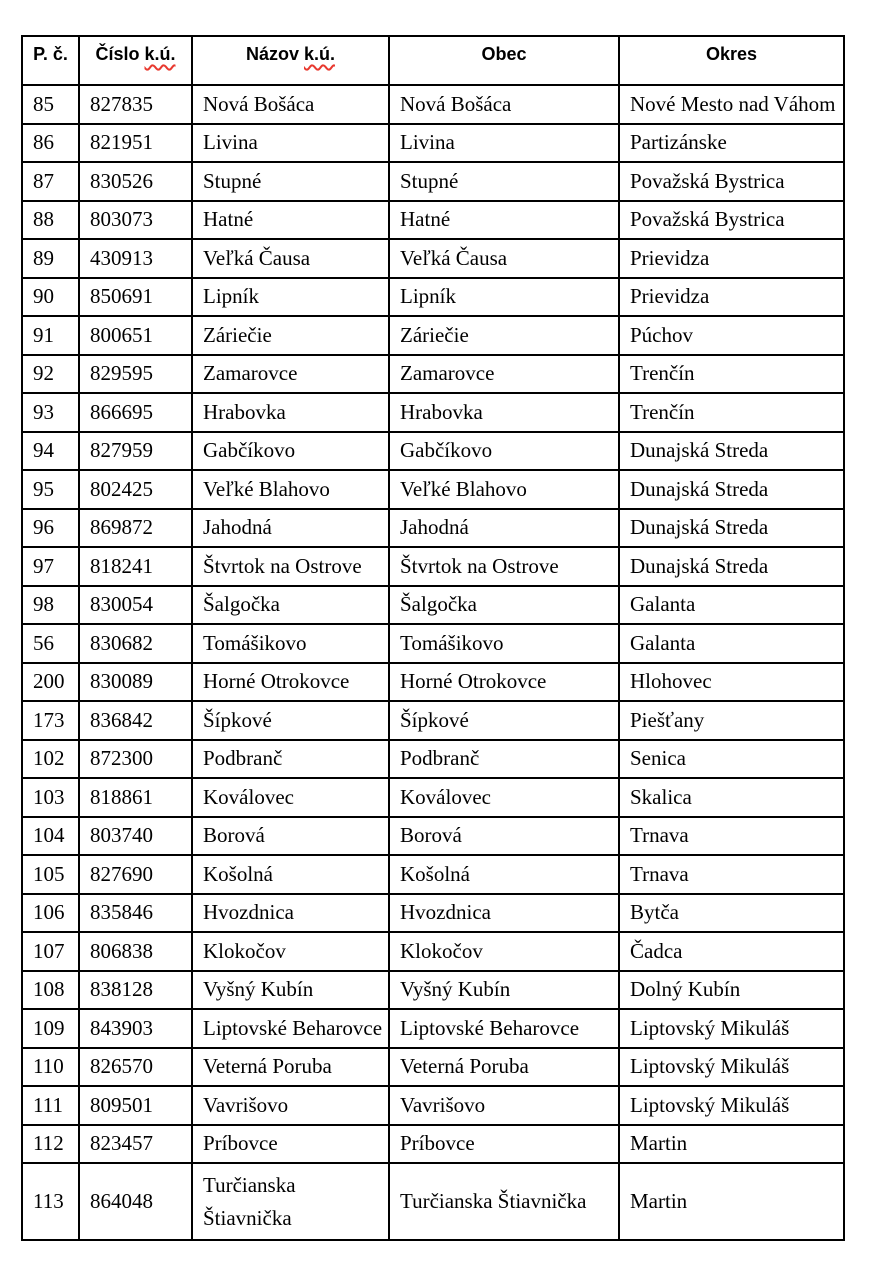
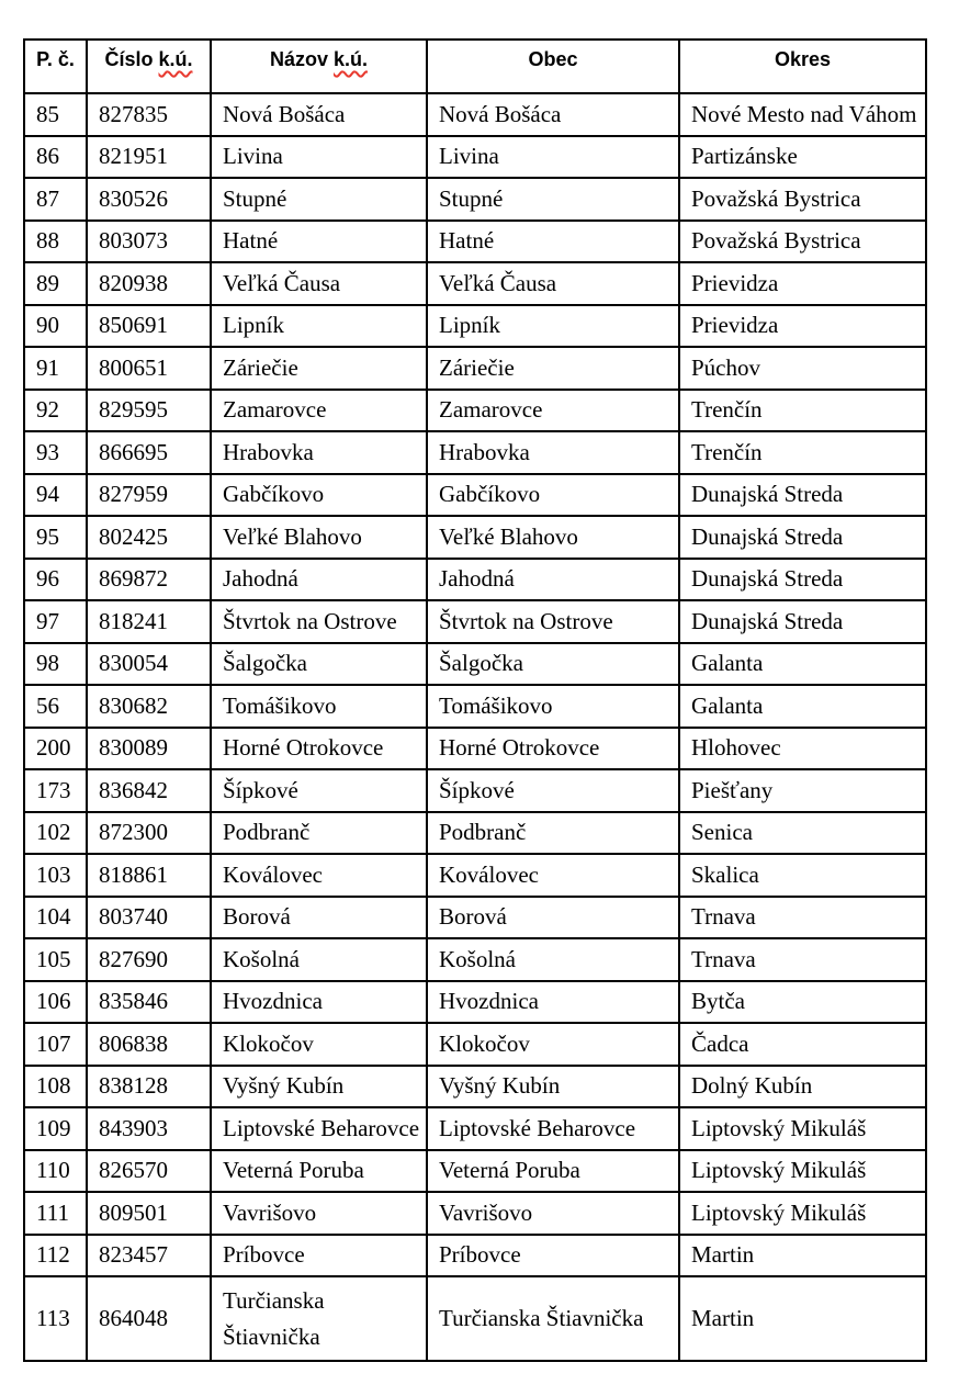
  P. č.	Číslo k.ú.	Názov k.ú.	Obec	Okres
  85	827835	Nová Bošáca	Nová Bošáca	Nové Mesto nad Váhom
  86	821951	Livina	Livina	Partizánske
  87	830526	Stupné	Stupné	Považská Bystrica
  88	803073	Hatné	Hatné	Považská Bystrica
- 89	430913	Veľká Čausa	Veľká Čausa	Prievidza
+ 89	820938	Veľká Čausa	Veľká Čausa	Prievidza
  90	850691	Lipník	Lipník	Prievidza
  91	800651	Záriečie	Záriečie	Púchov
  92	829595	Zamarovce	Zamarovce	Trenčín
  93	866695	Hrabovka	Hrabovka	Trenčín
  94	827959	Gabčíkovo	Gabčíkovo	Dunajská Streda
  95	802425	Veľké Blahovo	Veľké Blahovo	Dunajská Streda
  96	869872	Jahodná	Jahodná	Dunajská Streda
  97	818241	Štvrtok na Ostrove	Štvrtok na Ostrove	Dunajská Streda
  98	830054	Šalgočka	Šalgočka	Galanta
  56	830682	Tomášikovo	Tomášikovo	Galanta
  200	830089	Horné Otrokovce	Horné Otrokovce	Hlohovec
  173	836842	Šípkové	Šípkové	Piešťany
  102	872300	Podbranč	Podbranč	Senica
  103	818861	Koválovec	Koválovec	Skalica
  104	803740	Borová	Borová	Trnava
  105	827690	Košolná	Košolná	Trnava
  106	835846	Hvozdnica	Hvozdnica	Bytča
  107	806838	Klokočov	Klokočov	Čadca
  108	838128	Vyšný Kubín	Vyšný Kubín	Dolný Kubín
  109	843903	Liptovské Beharovce	Liptovské Beharovce	Liptovský Mikuláš
  110	826570	Veterná Poruba	Veterná Poruba	Liptovský Mikuláš
  111	809501	Vavrišovo	Vavrišovo	Liptovský Mikuláš
  112	823457	Príbovce	Príbovce	Martin
  113	864048	Turčianska Štiavnička	Turčianska Štiavnička	Martin
